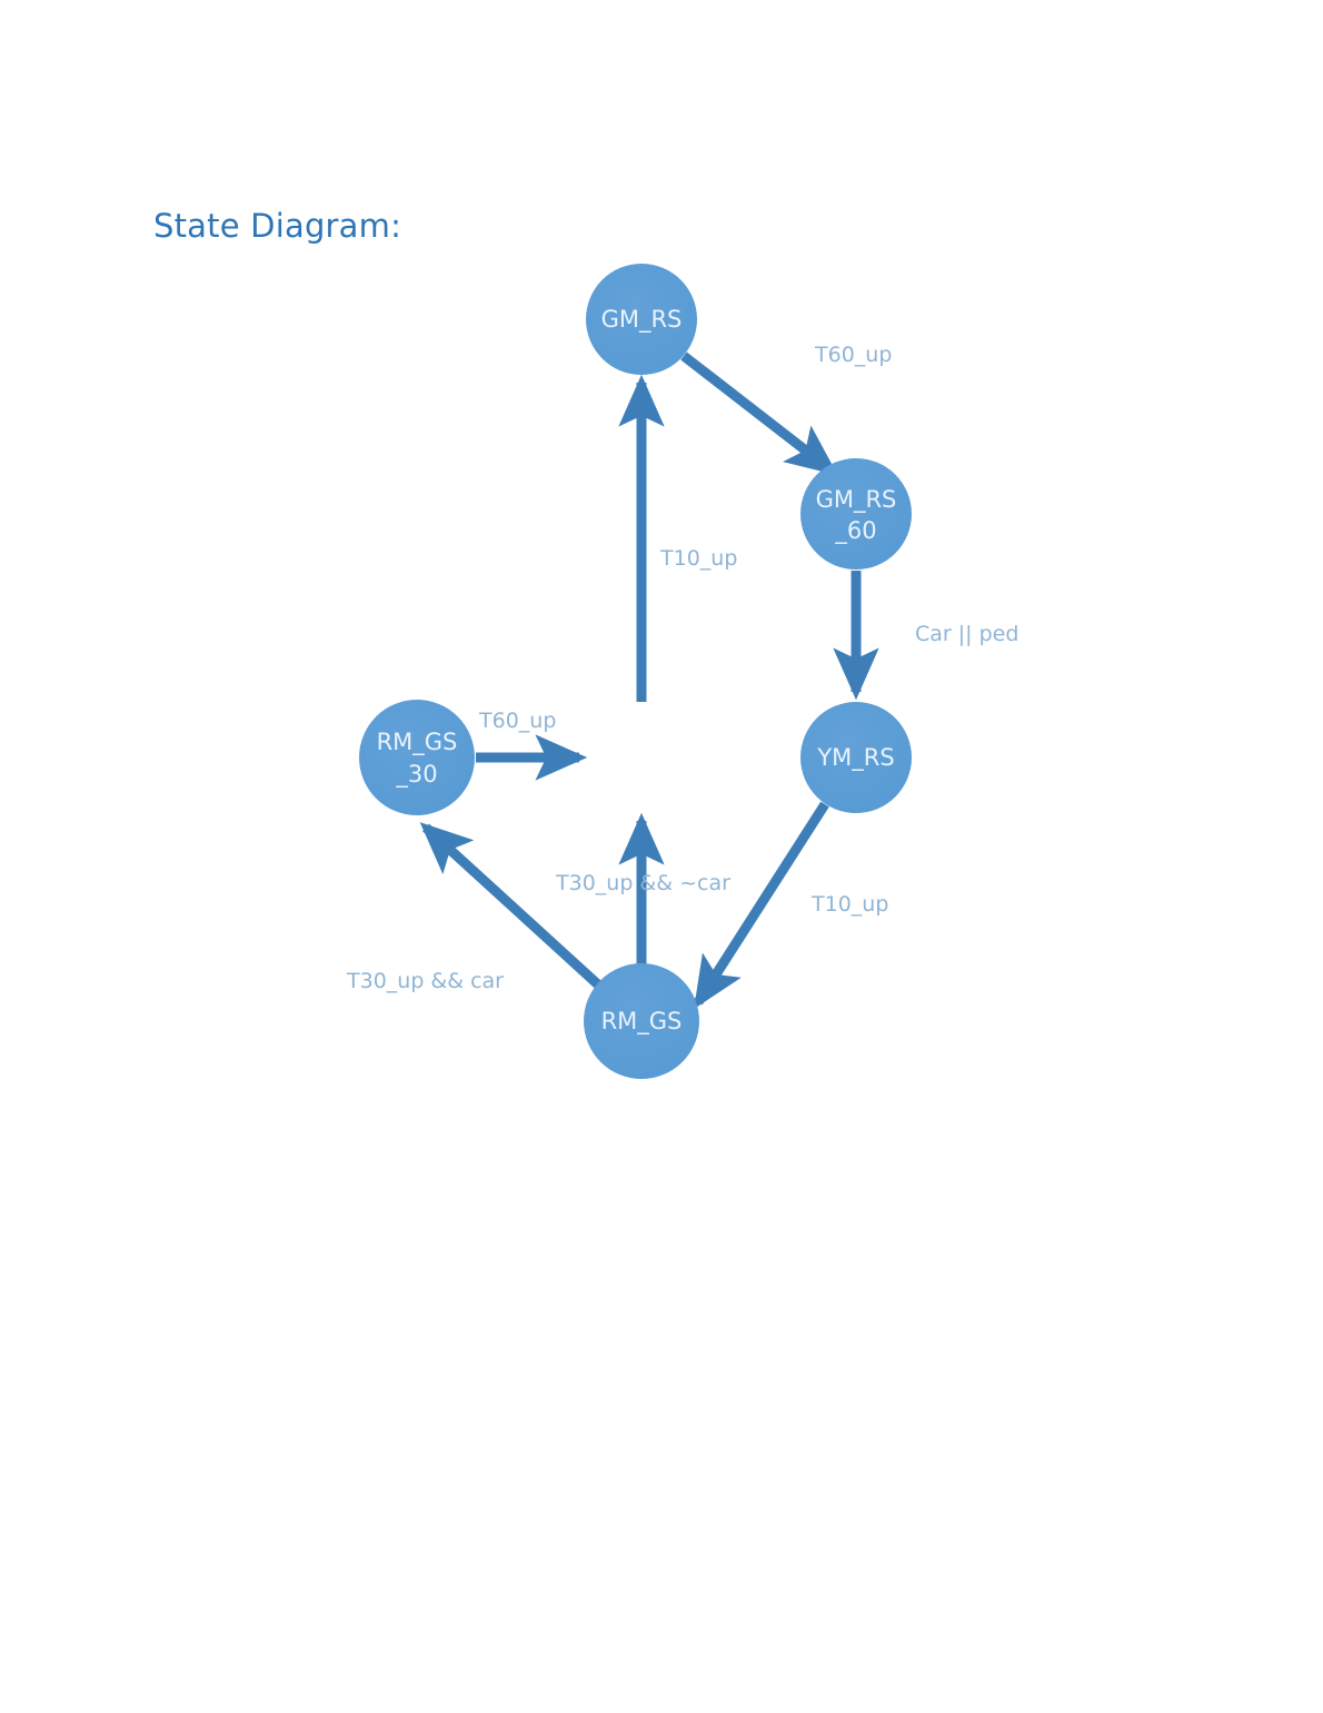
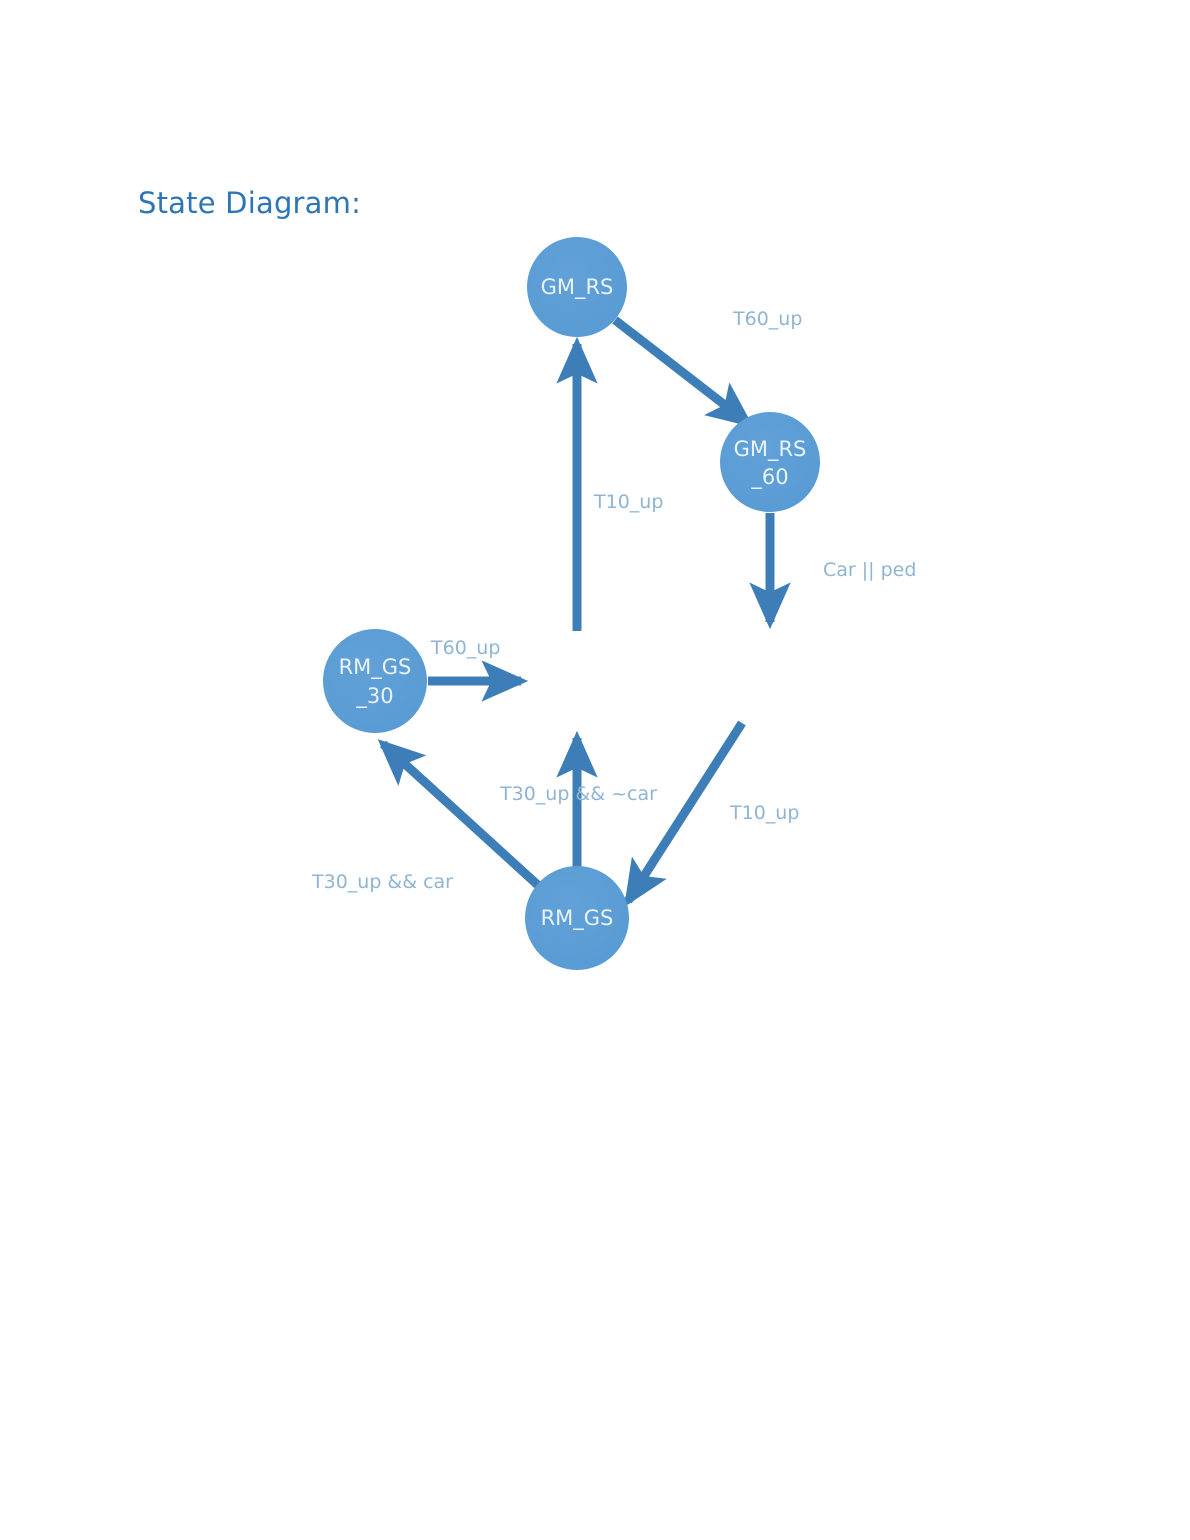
  State Diagram:
  GM_RS
  GM_RS
  _60
  RM_GS
  _30
- YM_RS
  RM_GS
  T60_up
  Car || ped
  T10_up
  T60_up
  T30_up && ~car
  T30_up && car
  T10_up
